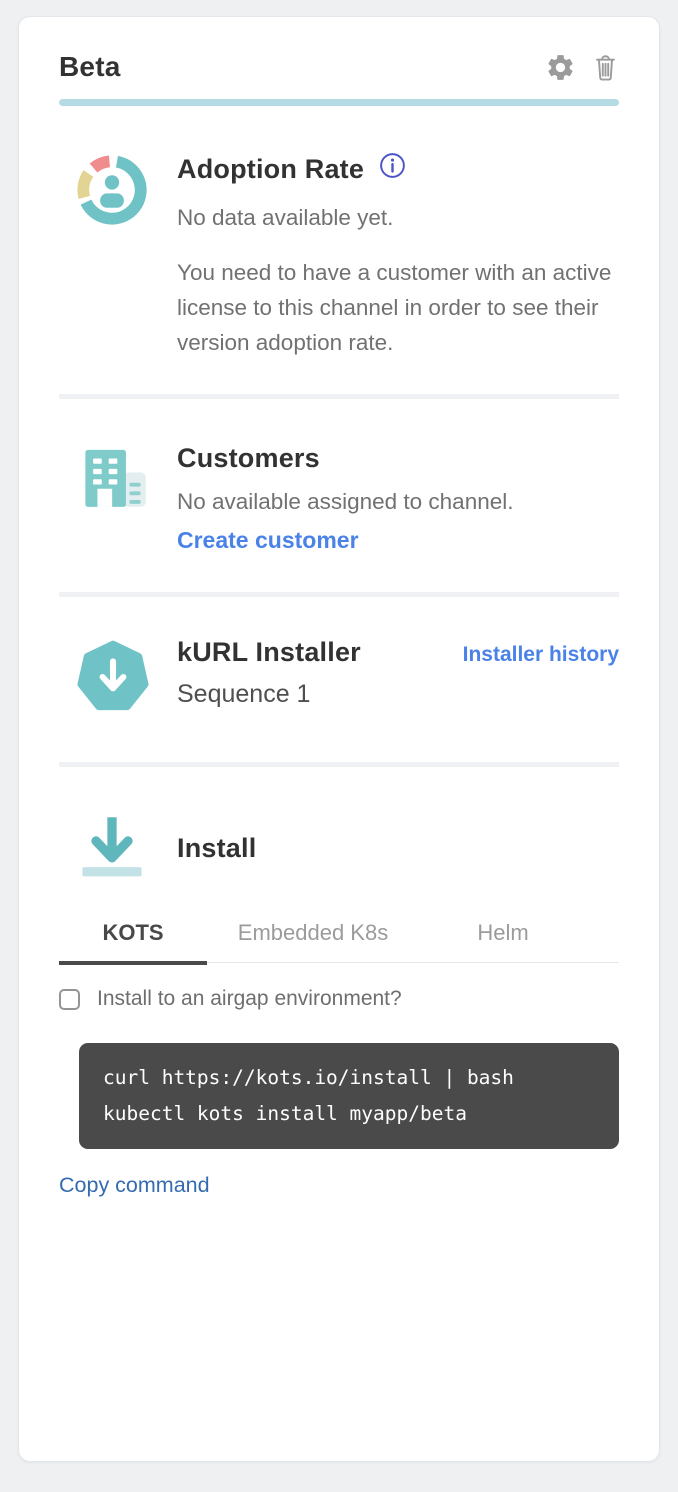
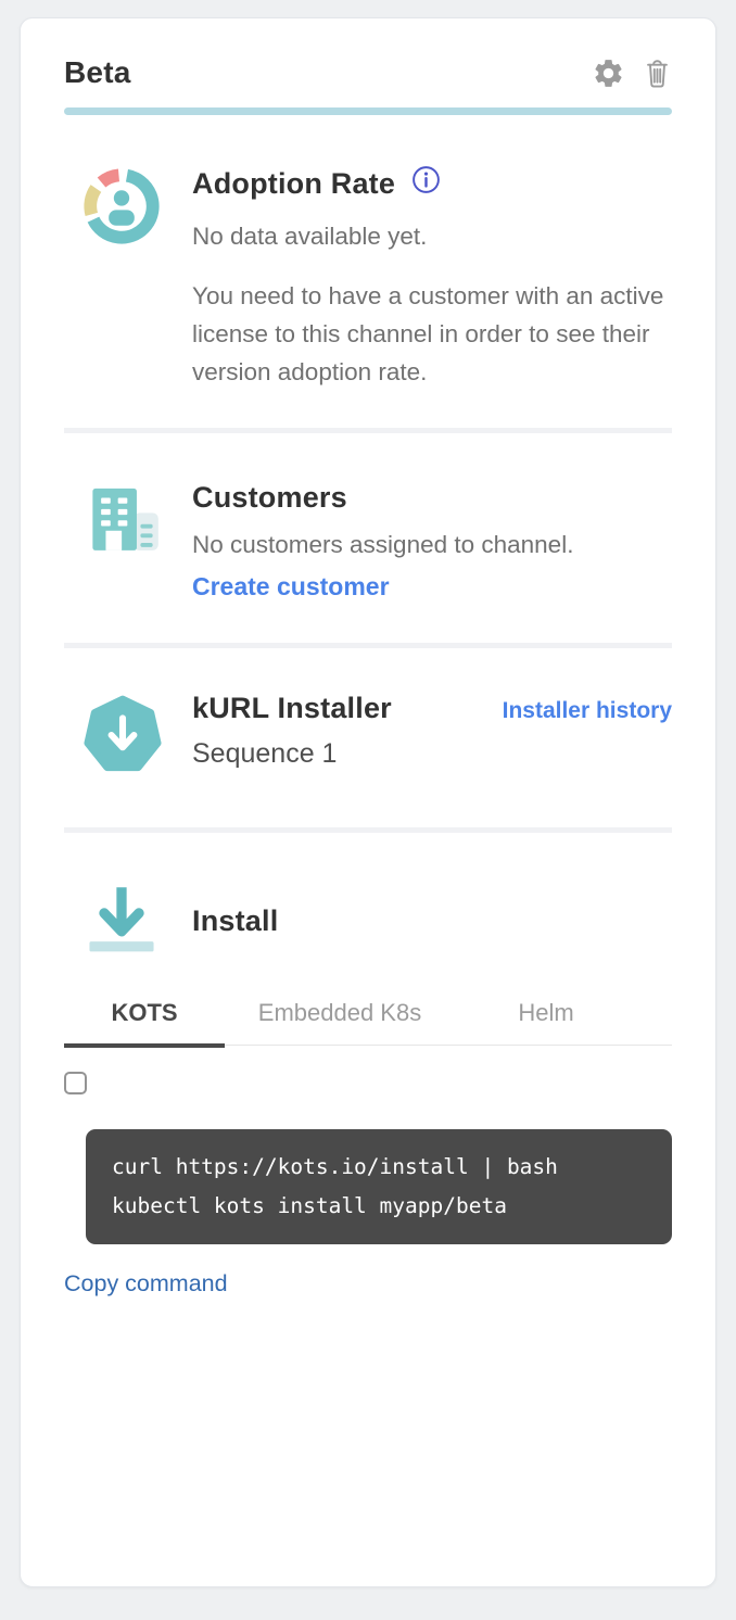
  Beta
  Adoption Rate
  No data available yet.
  You need to have a customer with an active license to this channel in order to see their version adoption rate.
  Customers
- No available assigned to channel.
+ No customers assigned to channel.
  Create customer
  kURL Installer
  Sequence 1
  Installer history
  Install
  KOTS
  Embedded K8s
  Helm
- Install to an airgap environment?
  curl https://kots.io/install | bash
  kubectl kots install myapp/beta
  Copy command
